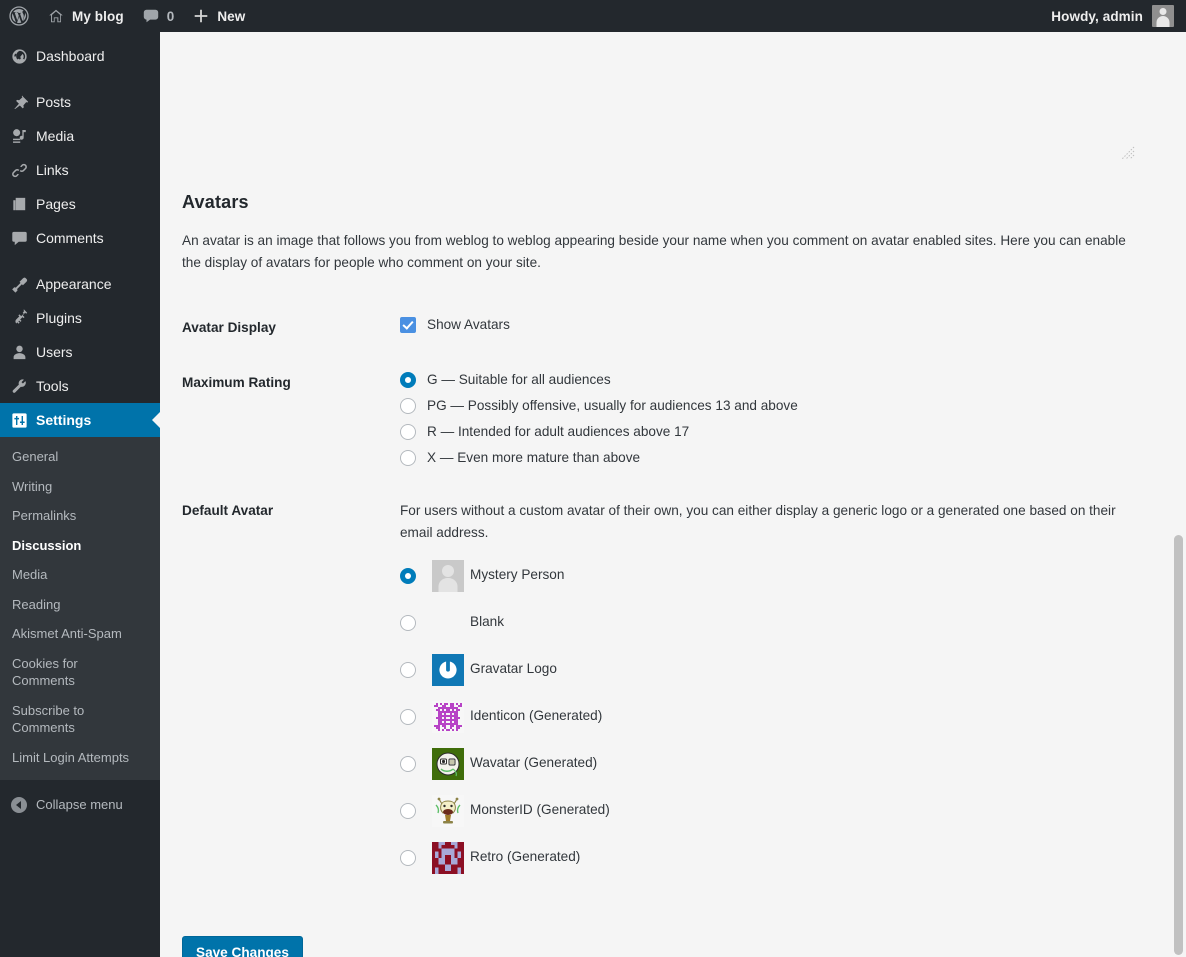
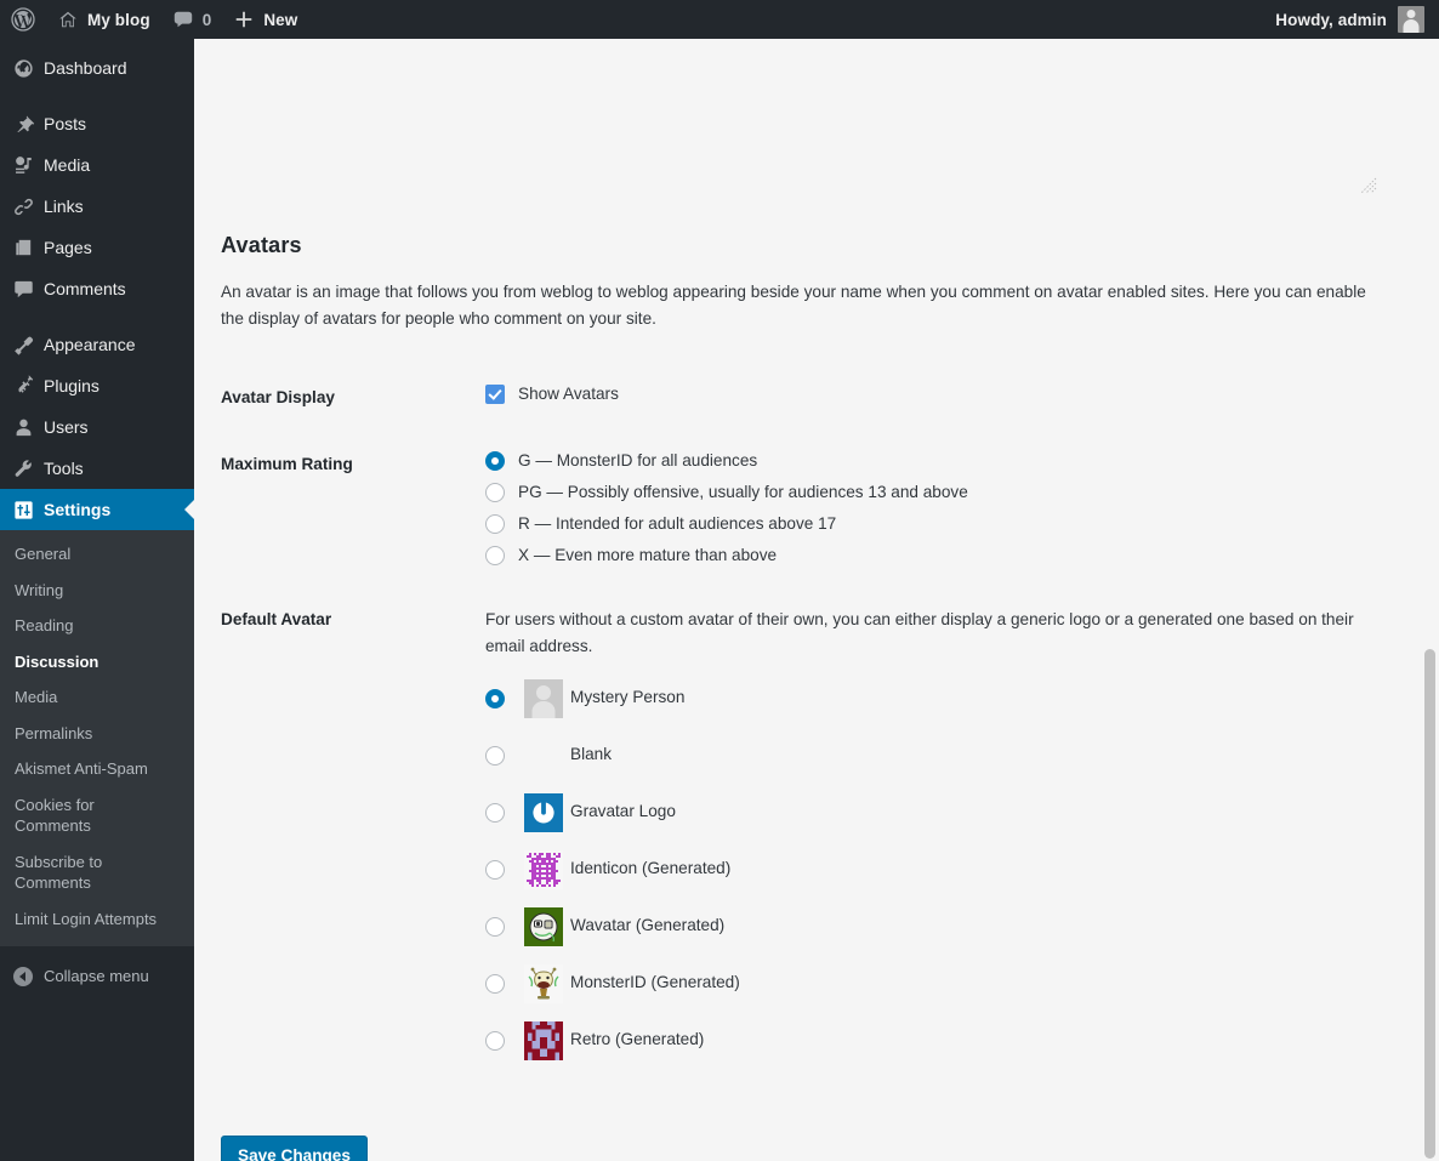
  My blog
  0
  New
  Howdy, admin
  Dashboard
  Posts
  Media
  Links
  Pages
  Comments
  Appearance
  Plugins
  Users
  Tools
  Settings
  General
  Writing
- Permalinks
+ Reading
  Discussion
  Media
- Reading
+ Permalinks
  Akismet Anti-Spam
  Cookies for Comments
  Subscribe to Comments
  Limit Login Attempts
  Collapse menu
  Avatars
  An avatar is an image that follows you from weblog to weblog appearing beside your name when you comment on avatar enabled sites. Here you can enable the display of avatars for people who comment on your site.
  Avatar Display	Show Avatars
- Maximum Rating	G — Suitable for all audiences PG — Possibly offensive, usually for audiences 13 and above R — Intended for adult audiences above 17 X — Even more mature than above
+ Maximum Rating	G — MonsterID for all audiences PG — Possibly offensive, usually for audiences 13 and above R — Intended for adult audiences above 17 X — Even more mature than above
  Default Avatar	For users without a custom avatar of their own, you can either display a generic logo or a generated one based on their email address. Mystery Person Blank Gravatar Logo Identicon (Generated) Wavatar (Generated) MonsterID (Generated) Retro (Generated)
  Save Changes
